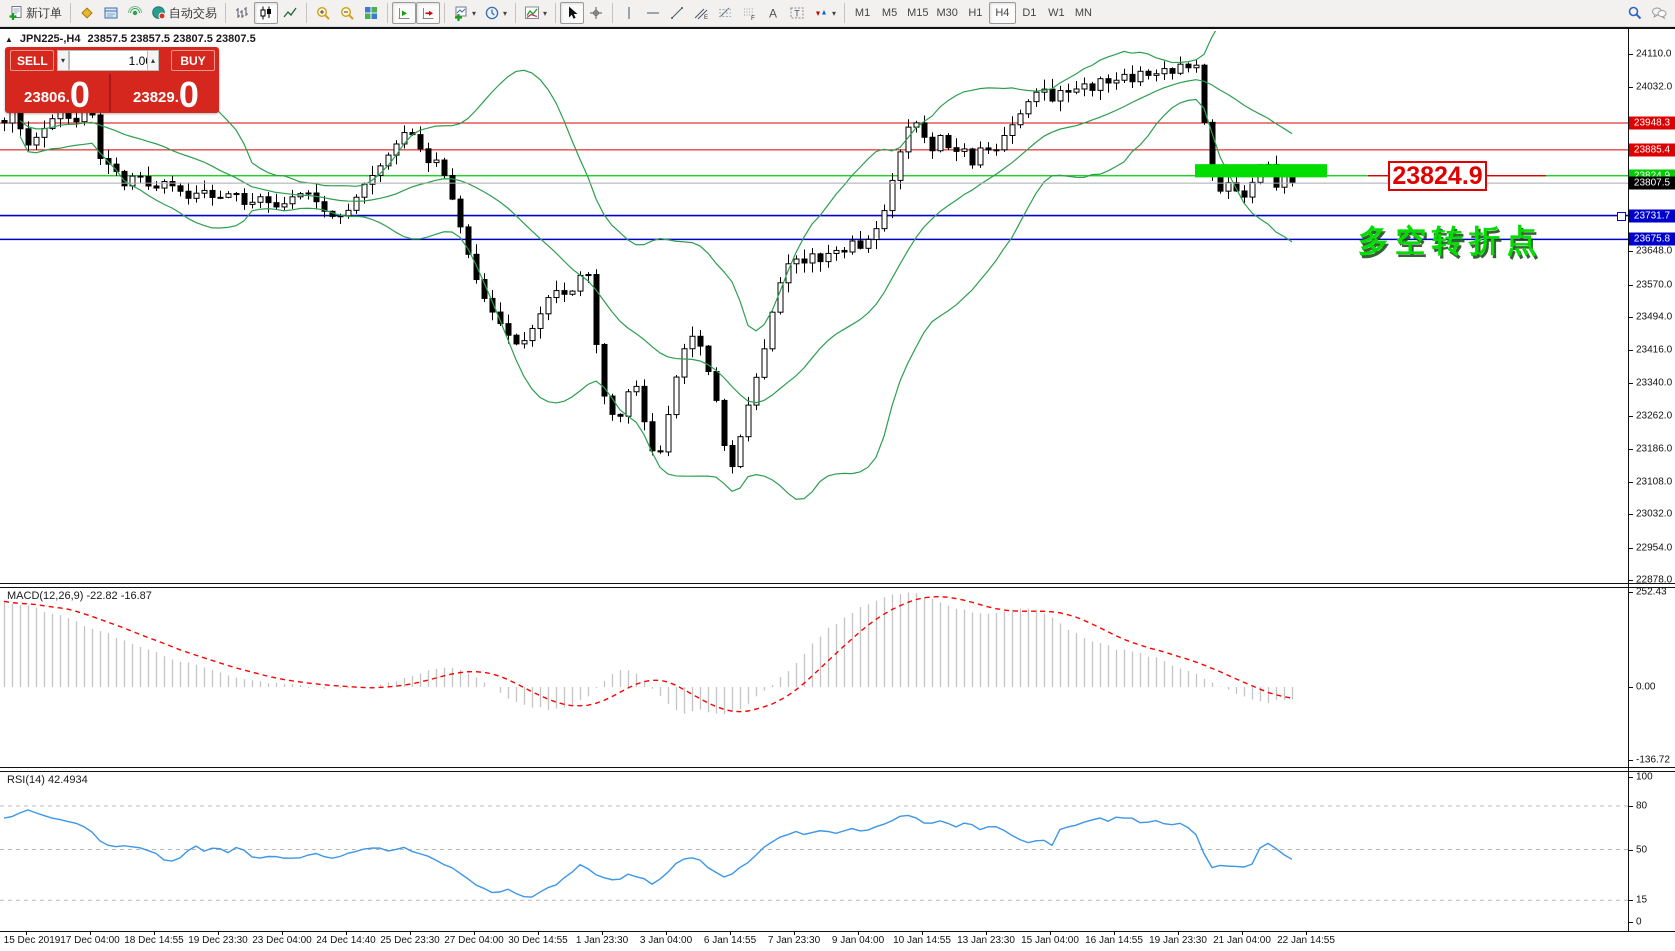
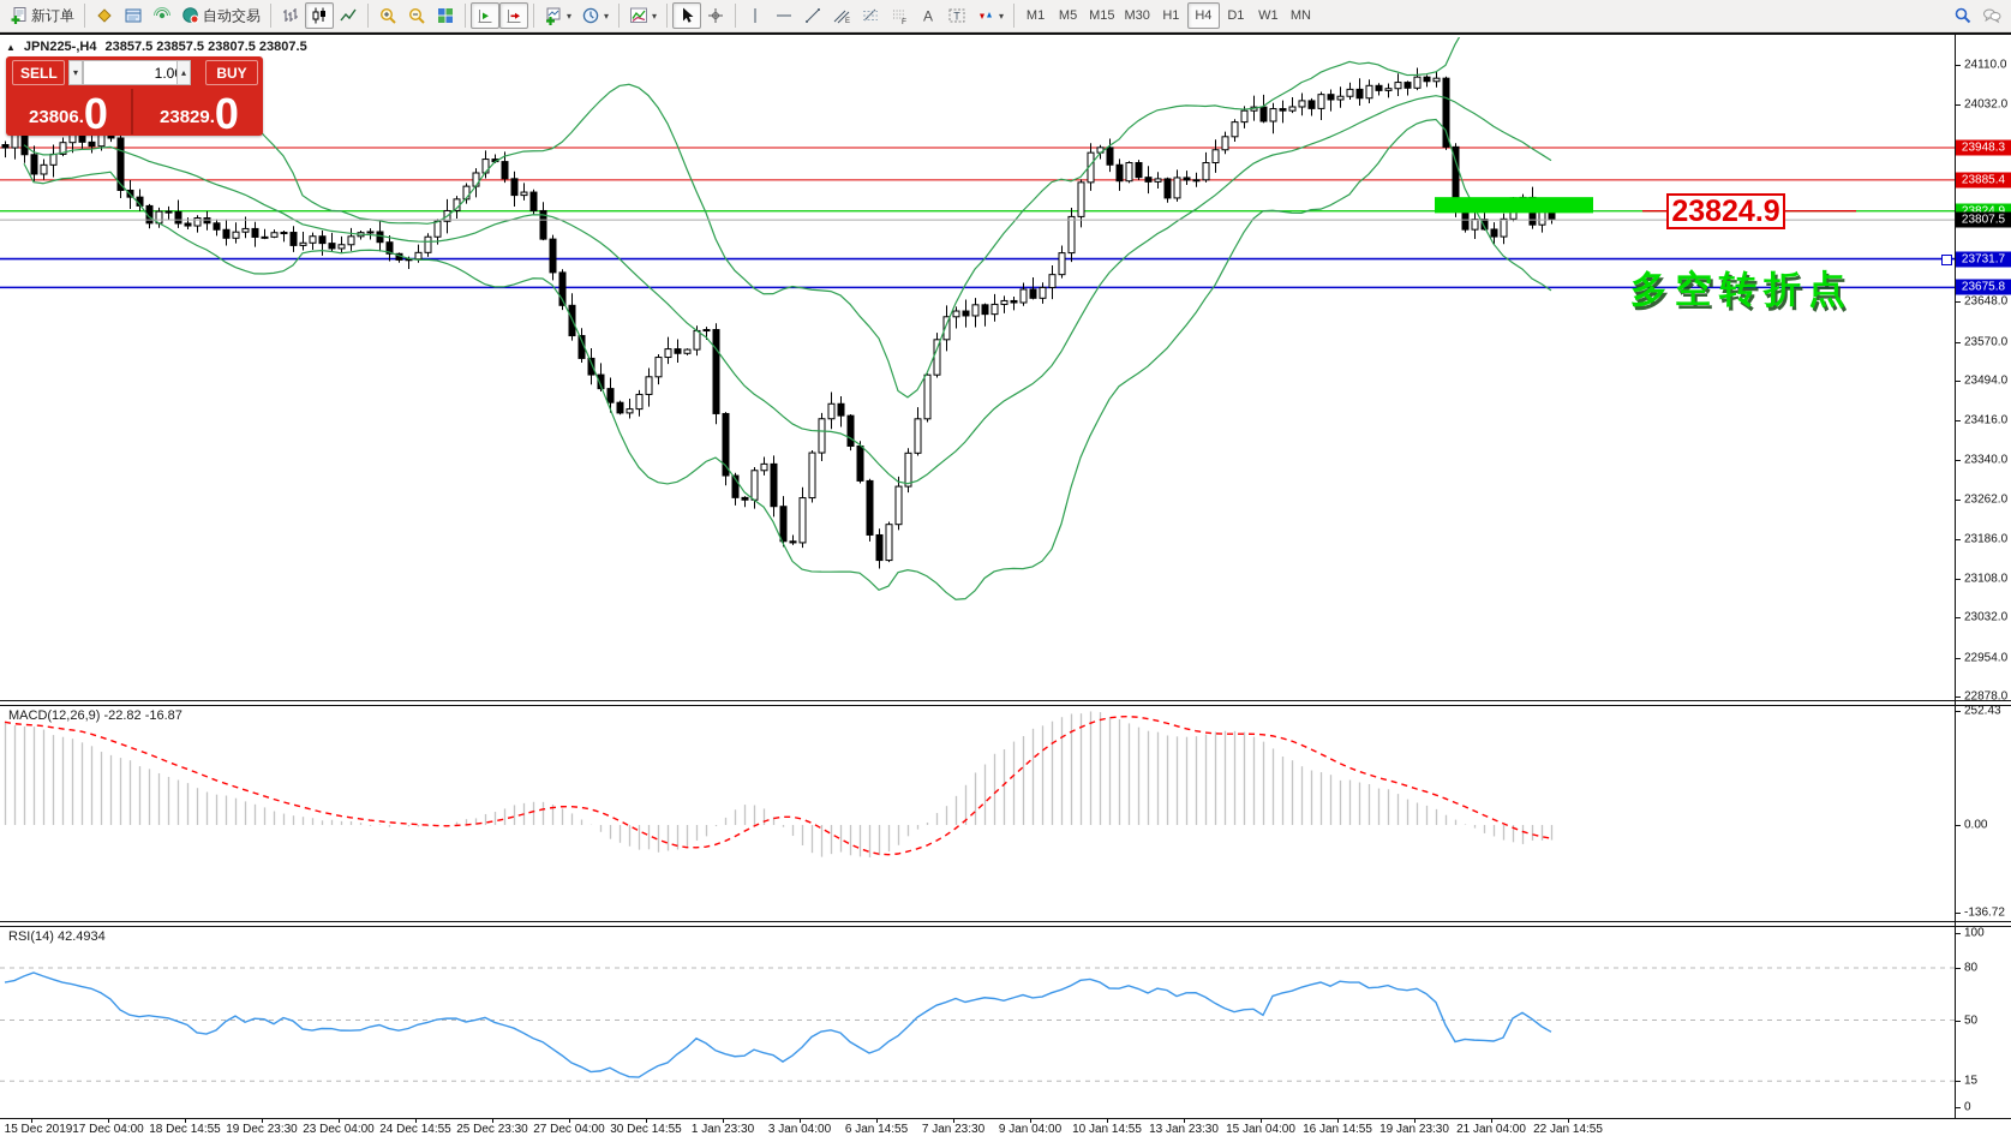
  新订单
  自动交易
  ▾
  ▾
  ▾
  A
  T
  ▾
  M1
  M5
  M15
  M30
  H1
  H4
  D1
  W1
  MN
  ▲
  JPN225-,H4
  23857.5 23857.5 23807.5 23807.5
  SELL
  ▾
  1.0
  ▴
  BUY
  23806
  .
  0
  23829
  .
  0
  MACD(12,26,9) -22.82 -16.87
  RSI(14) 42.4934
  23824.9
  多空转折点
  24110.0
  24032.0
  23648.0
  23570.0
  23494.0
  23416.0
  23340.0
  23262.0
  23186.0
  23108.0
  23032.0
  22954.0
  22878.0
  23948.3
  23885.4
  23807.5
  23731.7
  23675.8
  252.43
  0.00
  -136.72
  100
  80
  50
  15
  0
  15 Dec 2019
  17 Dec 04:00
  18 Dec 14:55
  19 Dec 23:30
  23 Dec 04:00
- 24 Dec 14:40
+ 24 Dec 14:55
  25 Dec 23:30
  27 Dec 04:00
  30 Dec 14:55
  1 Jan 23:30
  3 Jan 04:00
  6 Jan 14:55
  7 Jan 23:30
  9 Jan 04:00
  10 Jan 14:55
  13 Jan 23:30
  15 Jan 04:00
  16 Jan 14:55
  19 Jan 23:30
  21 Jan 04:00
  22 Jan 14:55
